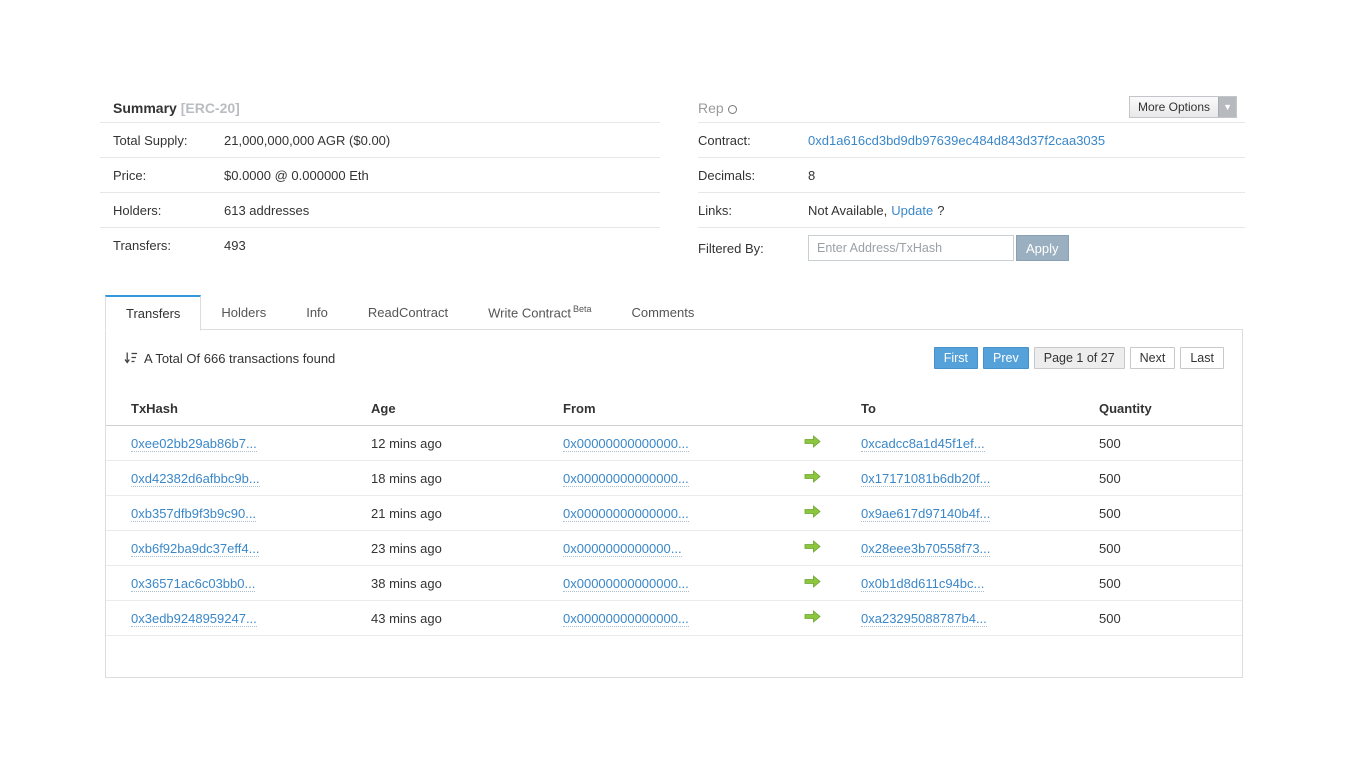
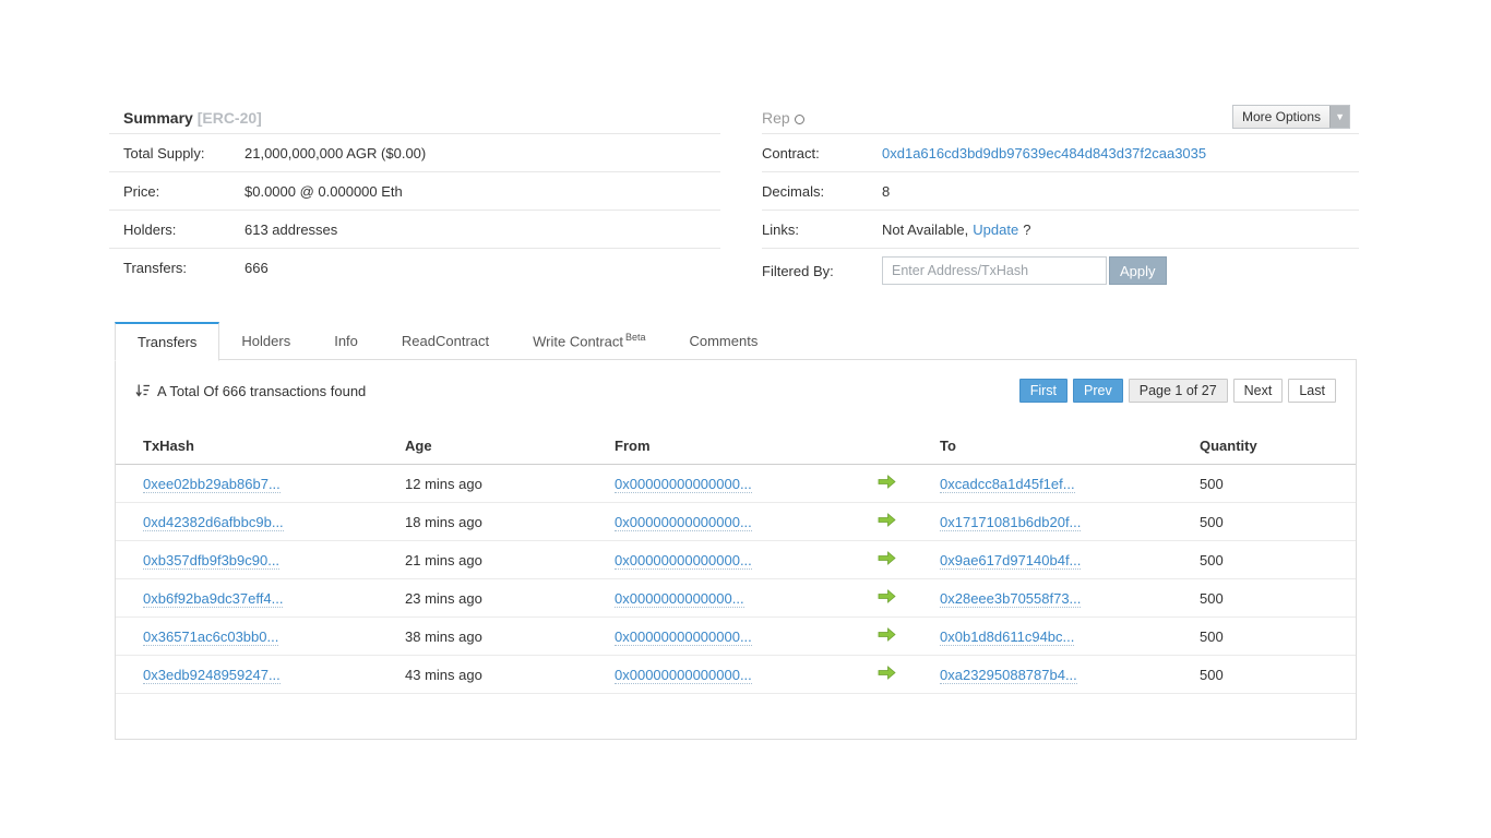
  Summary [ERC-20]
  Total Supply:
  21,000,000,000 AGR ($0.00)
  Price:
  $0.0000 @ 0.000000 Eth
  Holders:
  613 addresses
  Transfers:
- 493
+ 666
  Rep
  Contract:
  0xd1a616cd3bd9db97639ec484d843d37f2caa3035
  Decimals:
  8
  Links:
  Not Available,
  Update
  ?
  Filtered By:
  Enter Address/TxHash
  Apply
  More Options
  ▼
  Transfers
  Holders
  Info
  ReadContract
  Write Contract Beta
  Comments
  A Total Of 666 transactions found
  First
  Prev
  Page 1 of 27
  Next
  Last
  TxHash	Age	From		To	Quantity
  0xee02bb29ab86b7...	12 mins ago	0x00000000000000...		0xcadcc8a1d45f1ef...	500
  0xd42382d6afbbc9b...	18 mins ago	0x00000000000000...		0x17171081b6db20f...	500
  0xb357dfb9f3b9c90...	21 mins ago	0x00000000000000...		0x9ae617d97140b4f...	500
  0xb6f92ba9dc37eff4...	23 mins ago	0x0000000000000...		0x28eee3b70558f73...	500
  0x36571ac6c03bb0...	38 mins ago	0x00000000000000...		0x0b1d8d611c94bc...	500
  0x3edb9248959247...	43 mins ago	0x00000000000000...		0xa23295088787b4...	500
